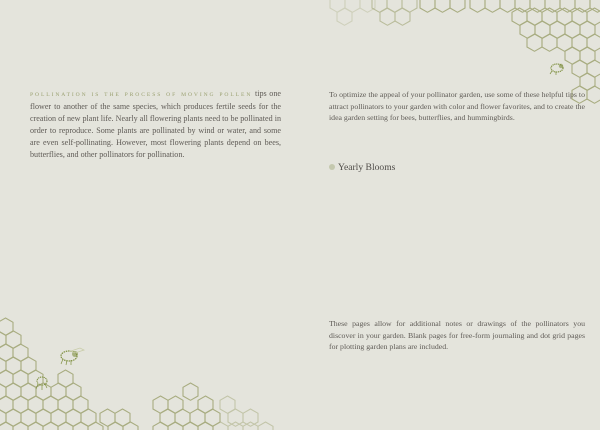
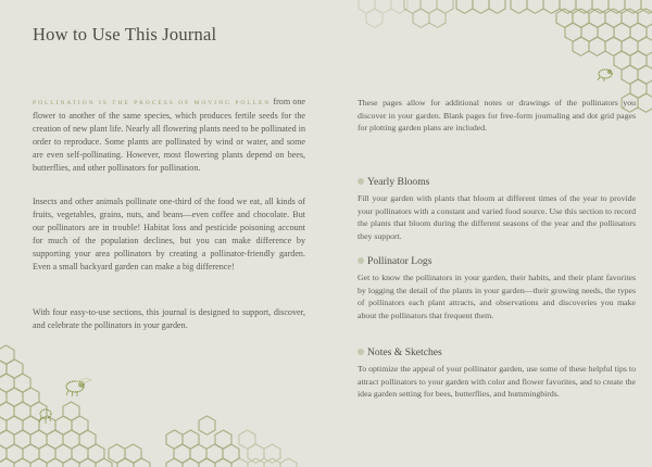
+ How to Use This Journal
- tips one flower to another of the same species, which produces fertile seeds for the creation of new plant life. Nearly all flowering plants need to be pollinated in order to reproduce. Some plants are pollinated by wind or water, and some are even self-pollinating. However, most flowering plants depend on bees, butterflies, and other pollinators for pollination.
+ from one flower to another of the same species, which produces fertile seeds for the creation of new plant life. Nearly all flowering plants need to be pollinated in order to reproduce. Some plants are pollinated by wind or water, and some are even self-pollinating. However, most flowering plants depend on bees, butterflies, and other pollinators for pollination.
+ Insects and other animals pollinate one-third of the food we eat, all kinds of fruits, vegetables, grains, nuts, and beans—even coffee and chocolate. But our pollinators are in trouble! Habitat loss and pesticide poisoning account for much of the population declines, but you can make difference by supporting your area pollinators by creating a pollinator-friendly garden. Even a small backyard garden can make a big difference!
+ With four easy-to-use sections, this journal is designed to support, discover, and celebrate the pollinators in your garden.
- To optimize the appeal of your pollinator garden, use some of these helpful tips to attract pollinators to your garden with color and flower favorites, and to create the idea garden setting for bees, butterflies, and hummingbirds.
+ These pages allow for additional notes or drawings of the pollinators you discover in your garden. Blank pages for free-form journaling and dot grid pages for plotting garden plans are included.
  Yearly Blooms
+ Fill your garden with plants that bloom at different times of the year to provide your pollinators with a constant and varied food source. Use this section to record the plants that bloom during the different seasons of the year and the pollinators they support.
+ Pollinator Logs
+ Get to know the pollinators in your garden, their habits, and their plant favorites by logging the detail of the plants in your garden—their growing needs, the types of pollinators each plant attracts, and observations and discoveries you make about the pollinators that frequent them.
+ Notes & Sketches
- These pages allow for additional notes or drawings of the pollinators you discover in your garden. Blank pages for free-form journaling and dot grid pages for plotting garden plans are included.
+ To optimize the appeal of your pollinator garden, use some of these helpful tips to attract pollinators to your garden with color and flower favorites, and to create the idea garden setting for bees, butterflies, and hummingbirds.
